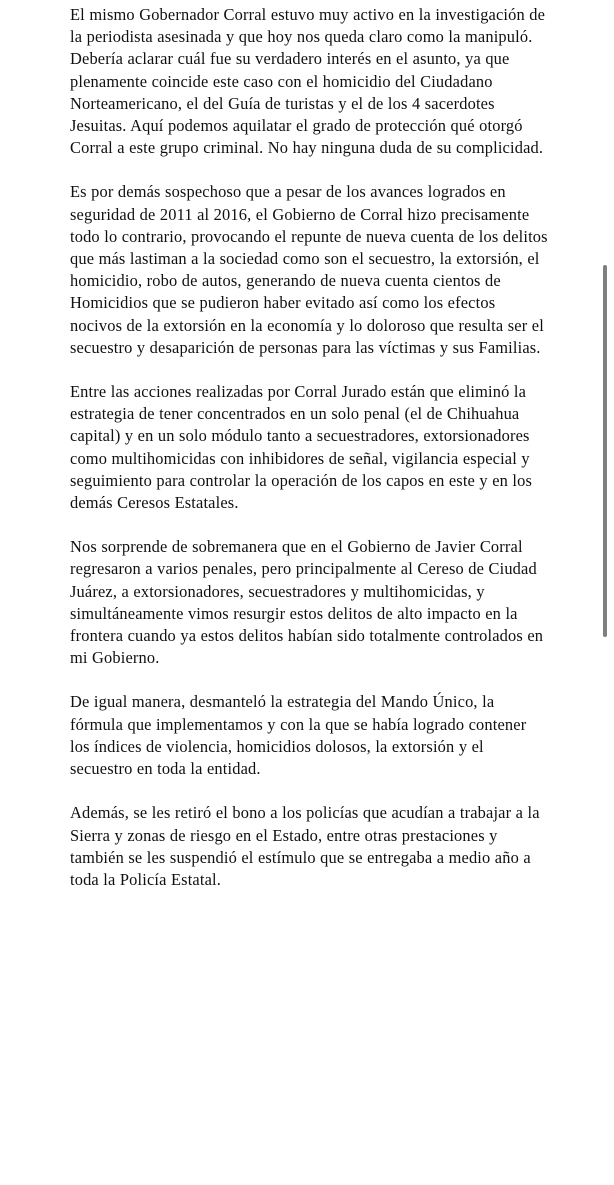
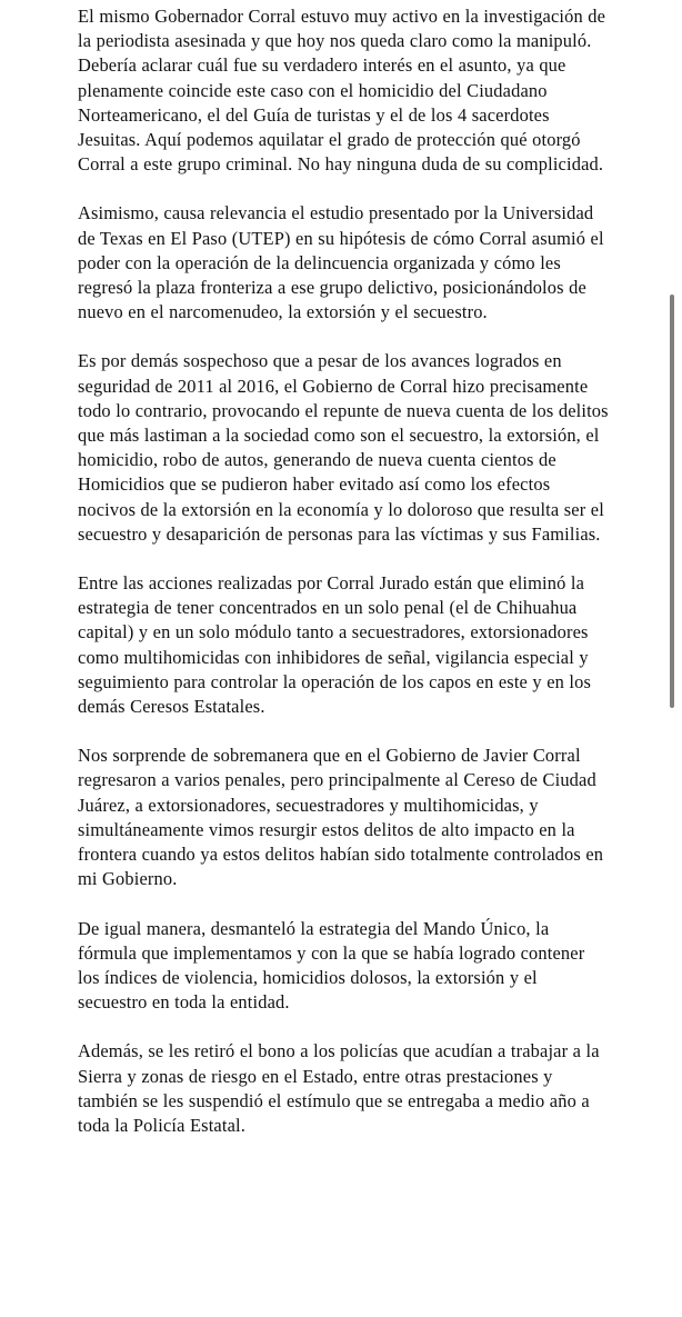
  El mismo Gobernador Corral estuvo muy activo en la investigación de la periodista asesinada y que hoy nos queda claro como la manipuló. Debería aclarar cuál fue su verdadero interés en el asunto, ya que plenamente coincide este caso con el homicidio del Ciudadano Norteamericano, el del Guía de turistas y el de los 4 sacerdotes Jesuitas. Aquí podemos aquilatar el grado de protección qué otorgó Corral a este grupo criminal. No hay ninguna duda de su complicidad.
+ Asimismo, causa relevancia el estudio presentado por la Universidad de Texas en El Paso (UTEP) en su hipótesis de cómo Corral asumió el poder con la operación de la delincuencia organizada y cómo les regresó la plaza fronteriza a ese grupo delictivo, posicionándolos de nuevo en el narcomenudeo, la extorsión y el secuestro.
  Es por demás sospechoso que a pesar de los avances logrados en seguridad de 2011 al 2016, el Gobierno de Corral hizo precisamente todo lo contrario, provocando el repunte de nueva cuenta de los delitos que más lastiman a la sociedad como son el secuestro, la extorsión, el homicidio, robo de autos, generando de nueva cuenta cientos de Homicidios que se pudieron haber evitado así como los efectos nocivos de la extorsión en la economía y lo doloroso que resulta ser el secuestro y desaparición de personas para las víctimas y sus Familias.
  Entre las acciones realizadas por Corral Jurado están que eliminó la estrategia de tener concentrados en un solo penal (el de Chihuahua capital) y en un solo módulo tanto a secuestradores, extorsionadores como multihomicidas con inhibidores de señal, vigilancia especial y seguimiento para controlar la operación de los capos en este y en los demás Ceresos Estatales.
  Nos sorprende de sobremanera que en el Gobierno de Javier Corral regresaron a varios penales, pero principalmente al Cereso de Ciudad Juárez, a extorsionadores, secuestradores y multihomicidas, y simultáneamente vimos resurgir estos delitos de alto impacto en la frontera cuando ya estos delitos habían sido totalmente controlados en mi Gobierno.
  De igual manera, desmanteló la estrategia del Mando Único, la fórmula que implementamos y con la que se había logrado contener los índices de violencia, homicidios dolosos, la extorsión y el secuestro en toda la entidad.
  Además, se les retiró el bono a los policías que acudían a trabajar a la Sierra y zonas de riesgo en el Estado, entre otras prestaciones y también se les suspendió el estímulo que se entregaba a medio año a toda la Policía Estatal.
